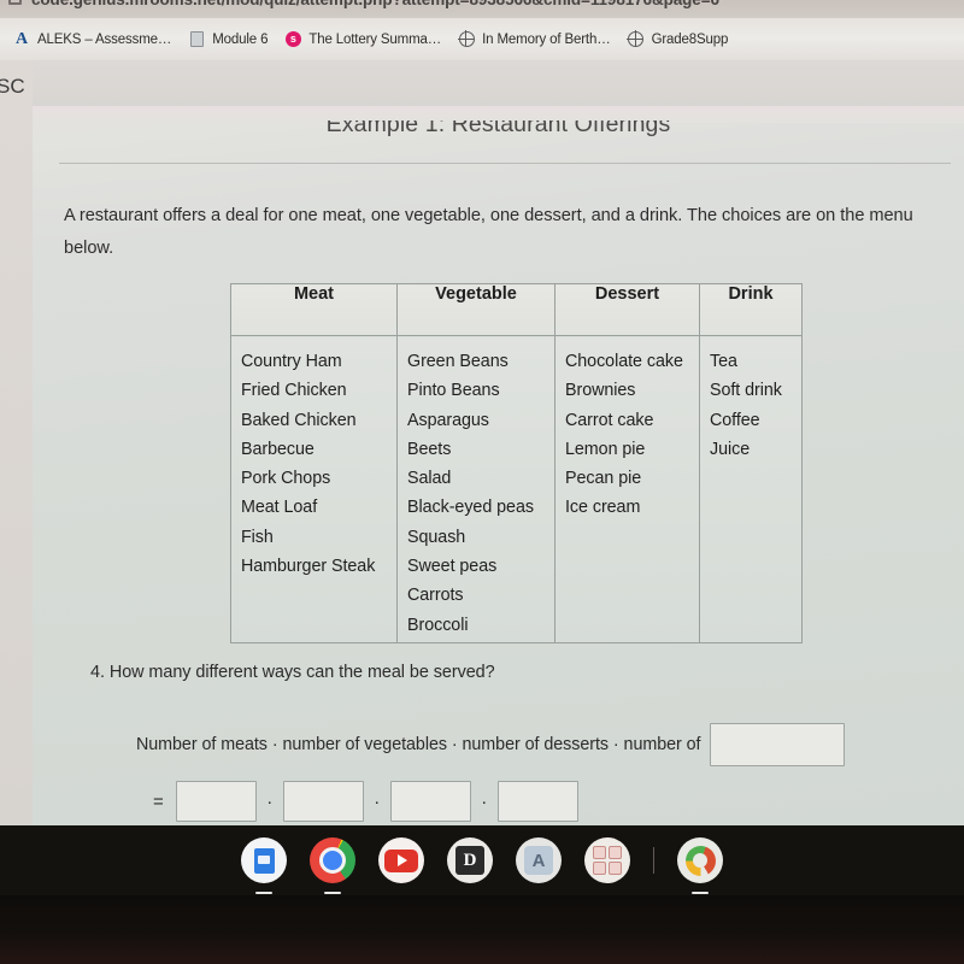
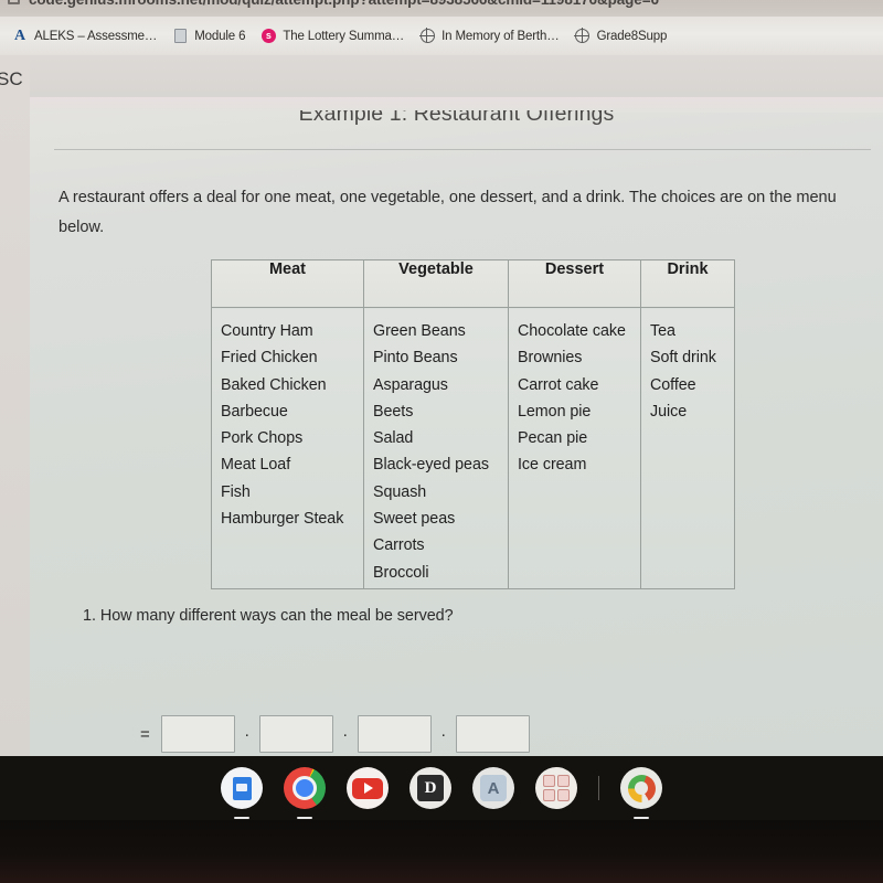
  A
  ALEKS – Assessme…
  Module 6
  s
  The Lottery Summa…
  In Memory of Berth…
  Grade8Supp
  SC
  Example 1: Restaurant Offerings
  A restaurant offers a deal for one meat, one vegetable, one dessert, and a drink. The choices are on the menu below.
  Meat	Vegetable	Dessert	Drink
  Country HamFried ChickenBaked ChickenBarbecuePork ChopsMeat LoafFishHamburger Steak	Green BeansPinto BeansAsparagusBeetsSaladBlack-eyed peasSquashSweet peasCarrotsBroccoli	Chocolate cakeBrowniesCarrot cakeLemon piePecan pieIce cream	TeaSoft drinkCoffeeJuice
- 4. How many different ways can the meal be served?
+ 1. How many different ways can the meal be served?
- Number of meats · number of vegetables · number of desserts · number of
  =
  ·
  ·
  ·
  D
  A
